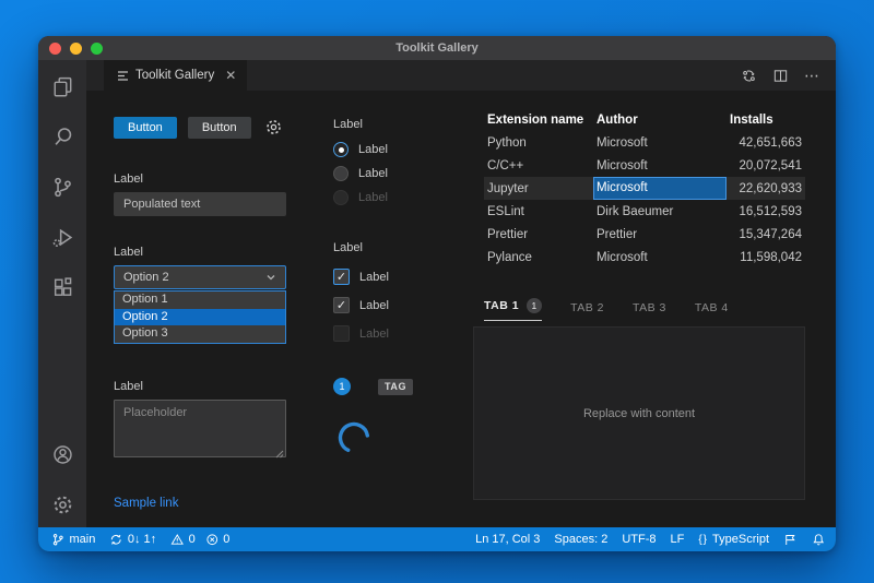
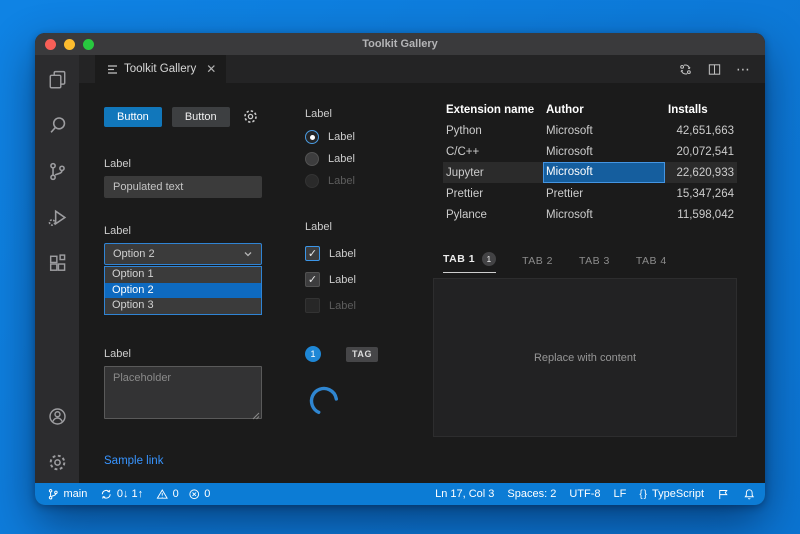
  Toolkit Gallery
  Toolkit Gallery
  ✕
  ⋯
  Button
  Button
  Label
  Populated text
  Label
  Option 2
  Option 1
  Option 2
  Option 3
  Label
  Placeholder
  Sample link
  Label
  Label
  Label
  Label
  Label
  ✓
  Label
  ✓
  Label
  Label
  1
  TAG
  Extension name
  Author
  Installs
  Python
  Microsoft
  42,651,663
  C/C++
  Microsoft
  20,072,541
  Jupyter
  Microsoft
  22,620,933
- ESLint
- Dirk Baeumer
- 16,512,593
  Prettier
  Prettier
  15,347,264
  Pylance
  Microsoft
  11,598,042
  TAB 1
  1
  TAB 2
  TAB 3
  TAB 4
  Replace with content
  main
  0↓ 1↑
  0
  0
  Ln 17, Col 3
  Spaces: 2
  UTF-8
  LF
  {}
  TypeScript
